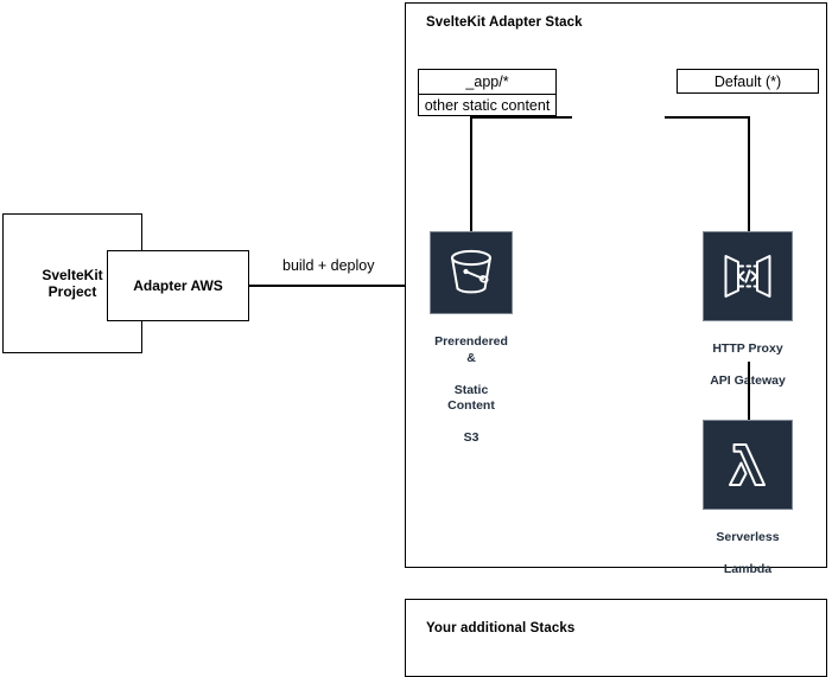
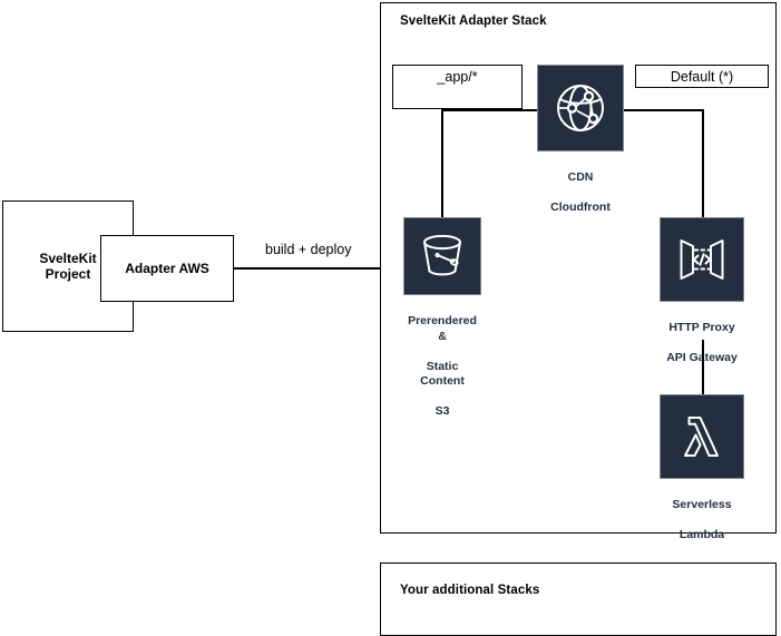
  SvelteKit Adapter Stack
  Your additional Stacks
  SvelteKit
  Project
  Adapter AWS
  build + deploy
  _app/*
- other static content
  Default (*)
+ CDN
+ Cloudfront
  Prerendered &
  Static Content
  S3
  HTTP Proxy
  API Gteway
  Serverless
  Lambda
